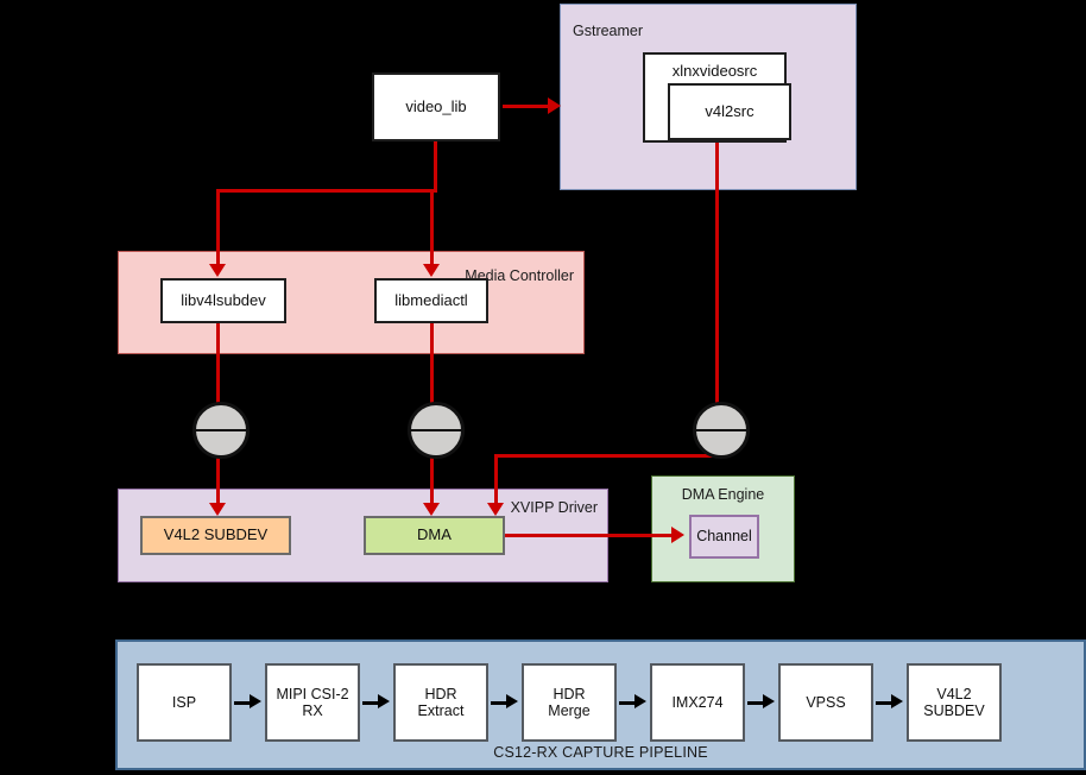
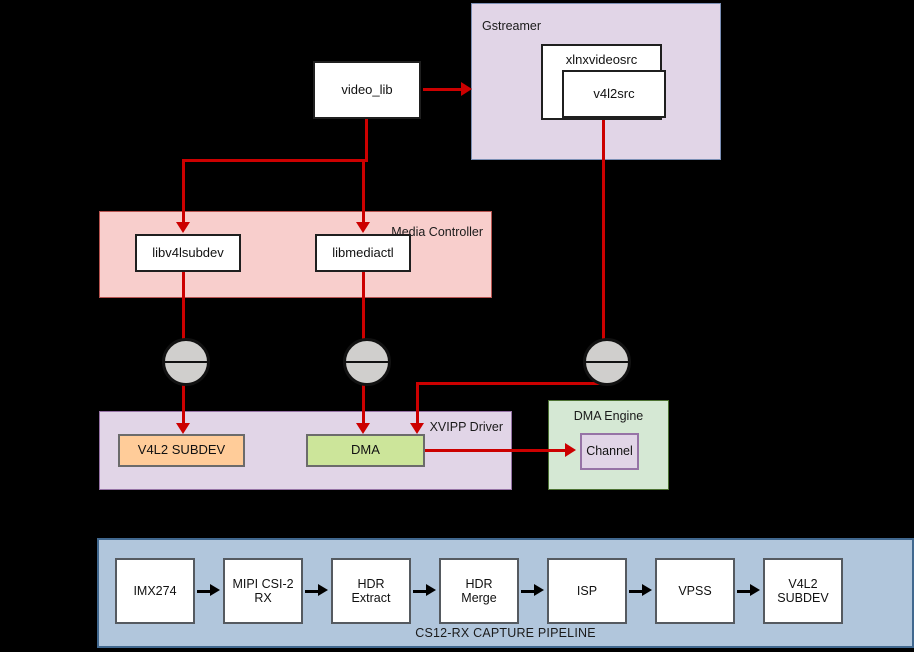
  Gstreamer
  Media Controller
  XVIPP Driver
  DMA Engine
  CS12-RX CAPTURE PIPELINE
  video_lib
  xlnxvideosrc
  v4l2src
  libv4lsubdev
  libmediactl
  V4L2 SUBDEV
  DMA
  Channel
- ISP
+ IMX274
  MIPI CSI-2
  RX
  HDR
  Extract
  HDR
  Merge
- IMX274
+ ISP
  VPSS
  V4L2
  SUBDEV
